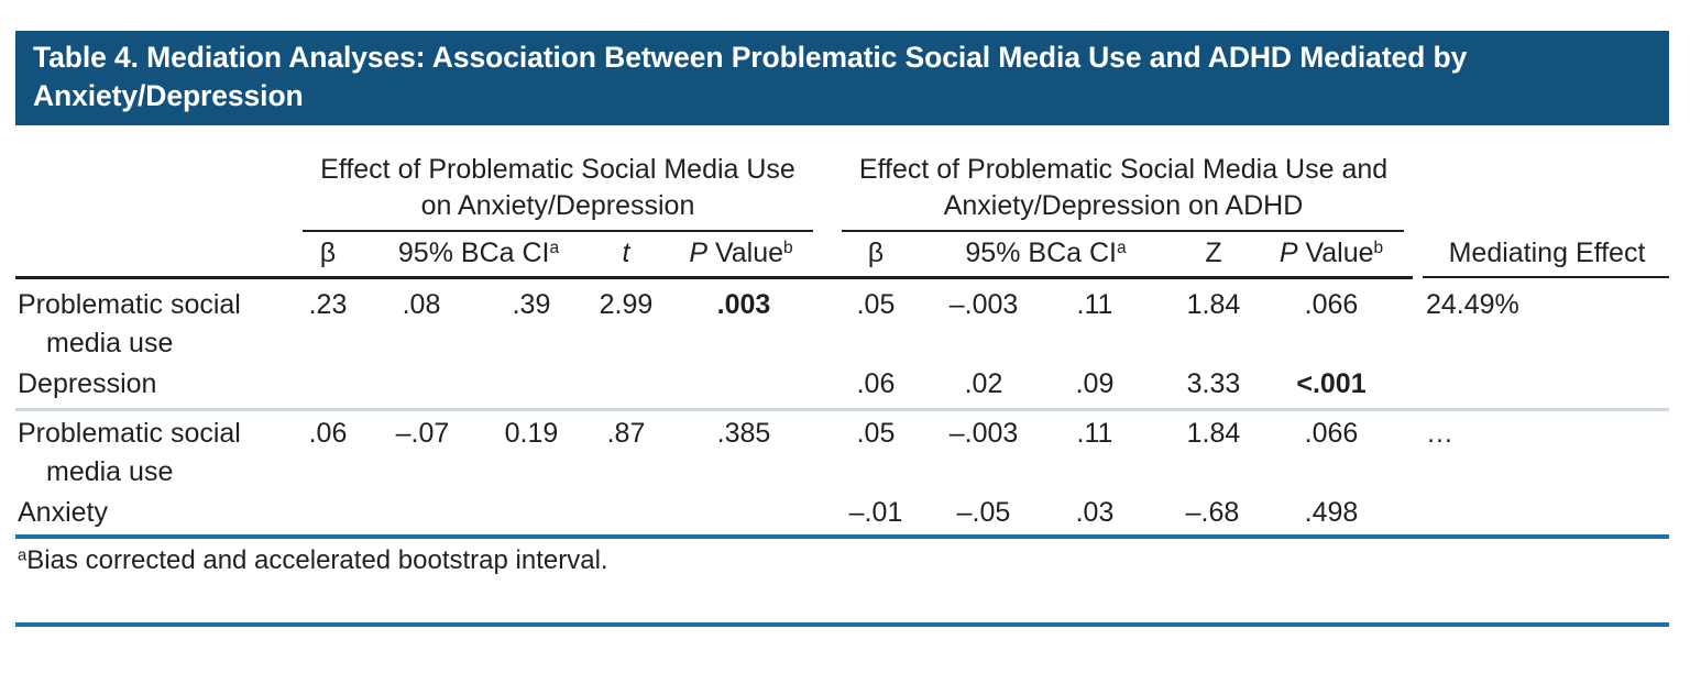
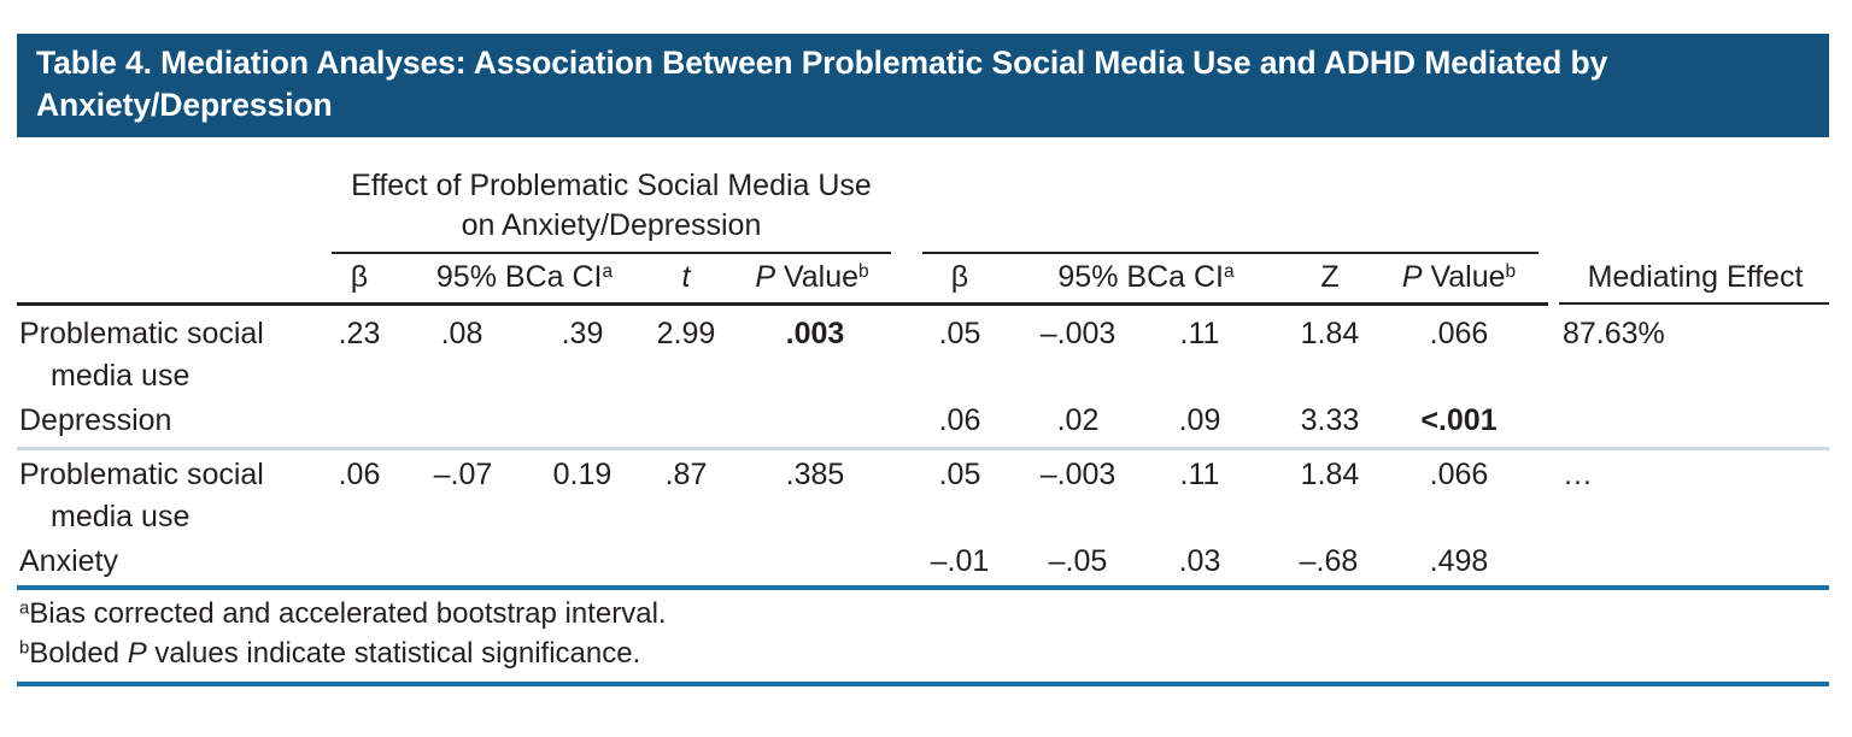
  Table 4. Mediation Analyses: Association Between Problematic Social Media Use and ADHD Mediated by Anxiety/Depression
  Effect of Problematic Social Media Use on Anxiety/Depression
- Effect of Problematic Social Media Use and Anxiety/Depression on ADHD
  β
  95% BCa CIa
  t
  P Valueb
  β
  95% BCa CIa
  Z
  P Valueb
  Mediating Effect
  Problematic social
  media use
  .23
  .08
  .39
  2.99
  .003
  .05
  –.003
  .11
  1.84
  .066
- 24.49%
+ 87.63%
  Depression
  .06
  .02
  .09
  3.33
  <.001
  Problematic social
  media use
  .06
  –.07
  0.19
  .87
  .385
  .05
  –.003
  .11
  1.84
  .066
  …
  Anxiety
  –.01
  –.05
  .03
  –.68
  .498
  aBias corrected and accelerated bootstrap interval.
+ bBolded P values indicate statistical significance.
